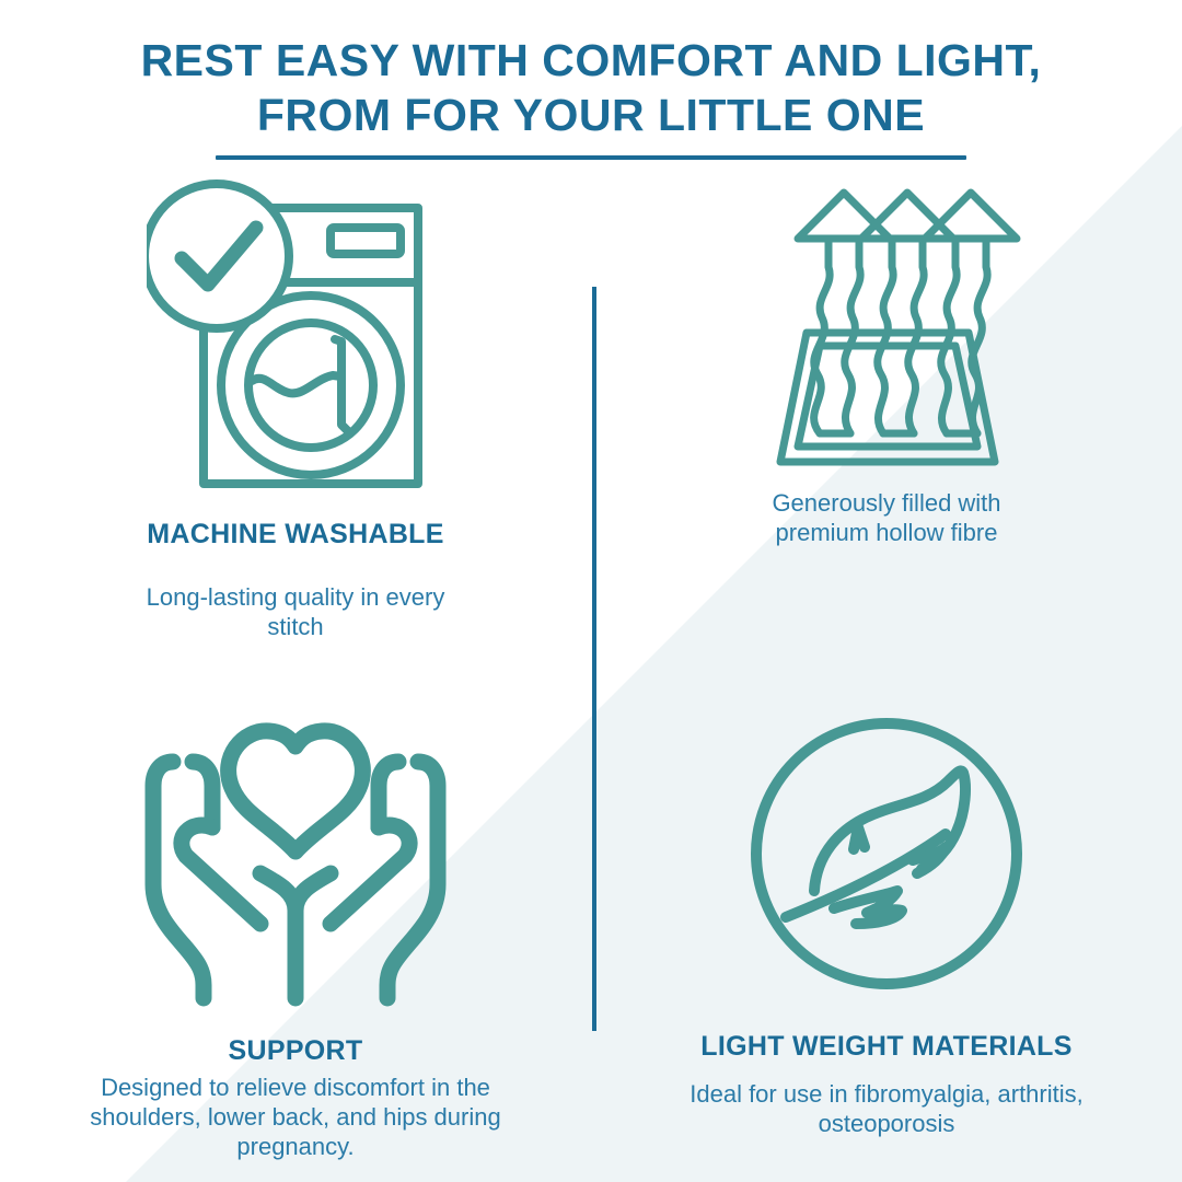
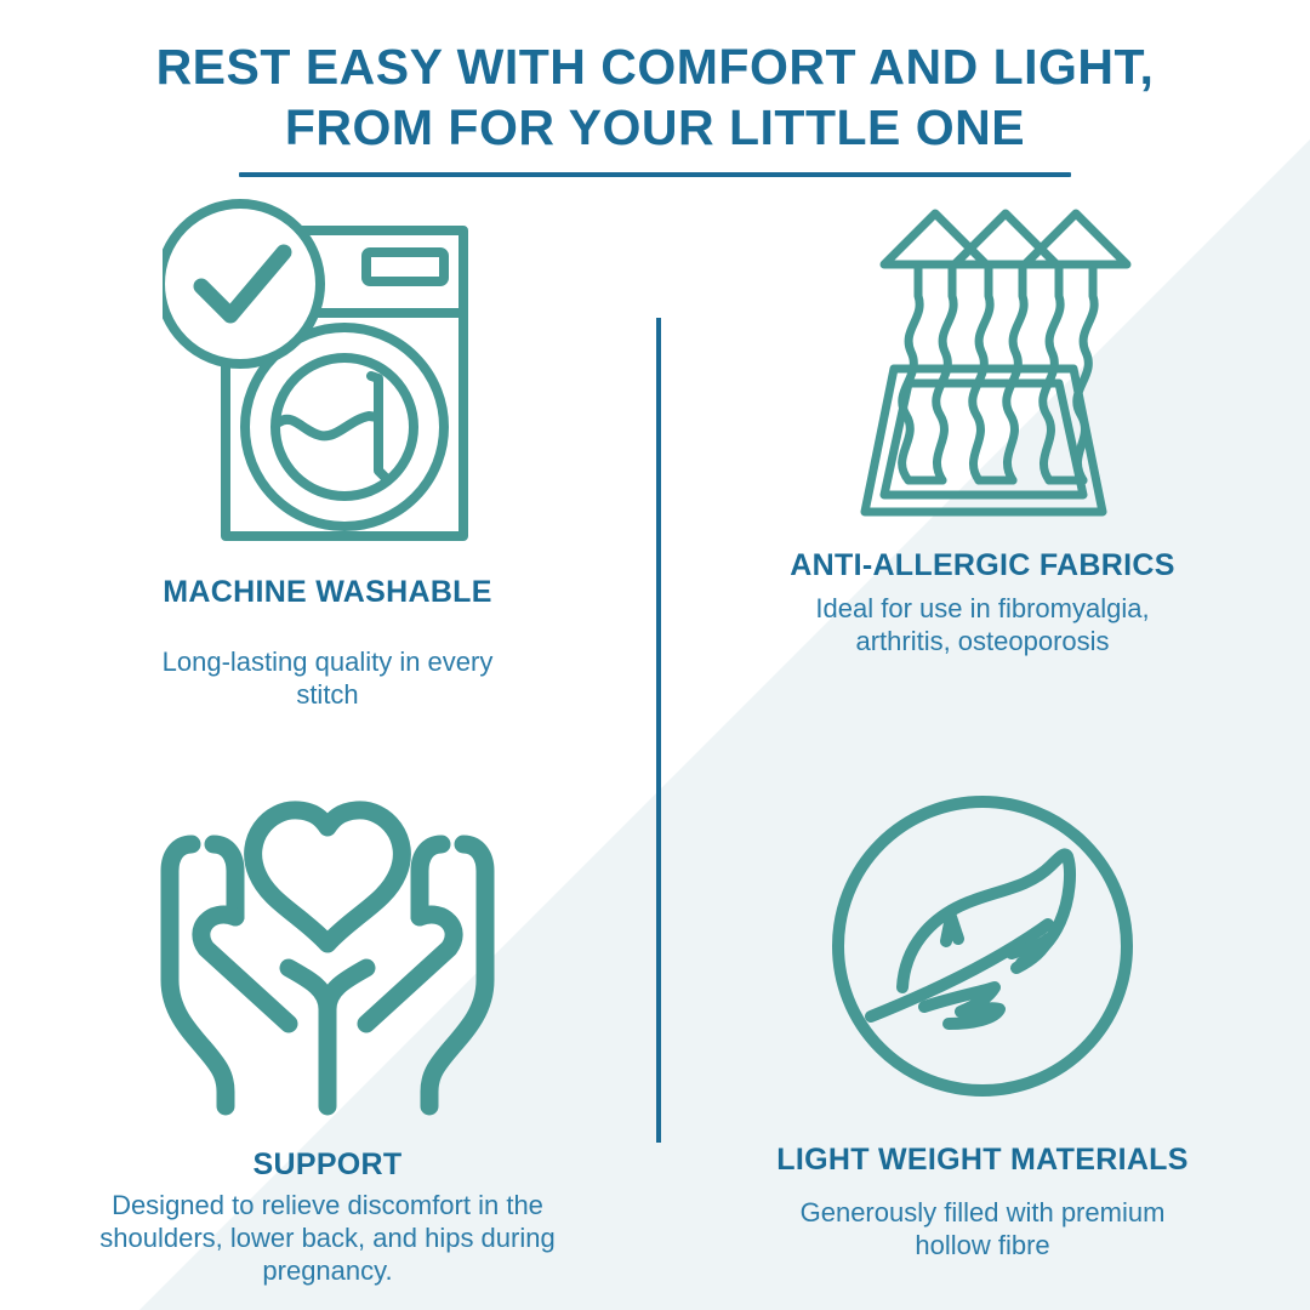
  REST EASY WITH COMFORT AND LIGHT,
  FROM FOR YOUR LITTLE ONE
  MACHINE WASHABLE
  Long-lasting quality in every stitch
+ ANTI-ALLERGIC FABRICS
- Generously filled with premium hollow fibre
+ Ideal for use in fibromyalgia, arthritis, osteoporosis
  SUPPORT
  Designed to relieve discomfort in the shoulders, lower back, and hips during pregnancy.
  LIGHT WEIGHT MATERIALS
- Ideal for use in fibromyalgia, arthritis, osteoporosis
+ Generously filled with premium hollow fibre
